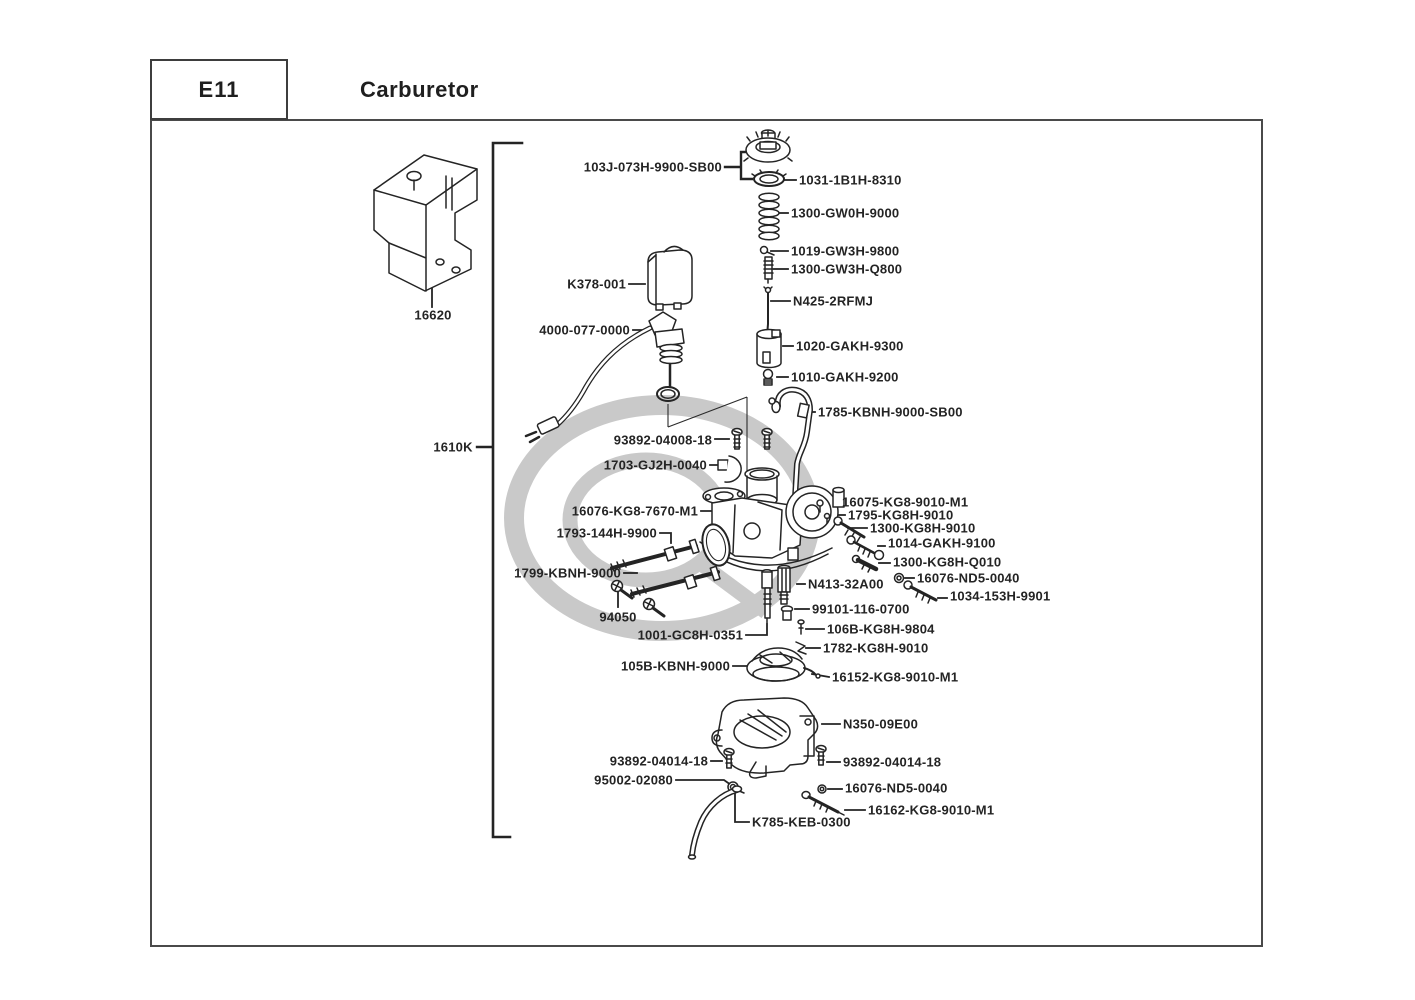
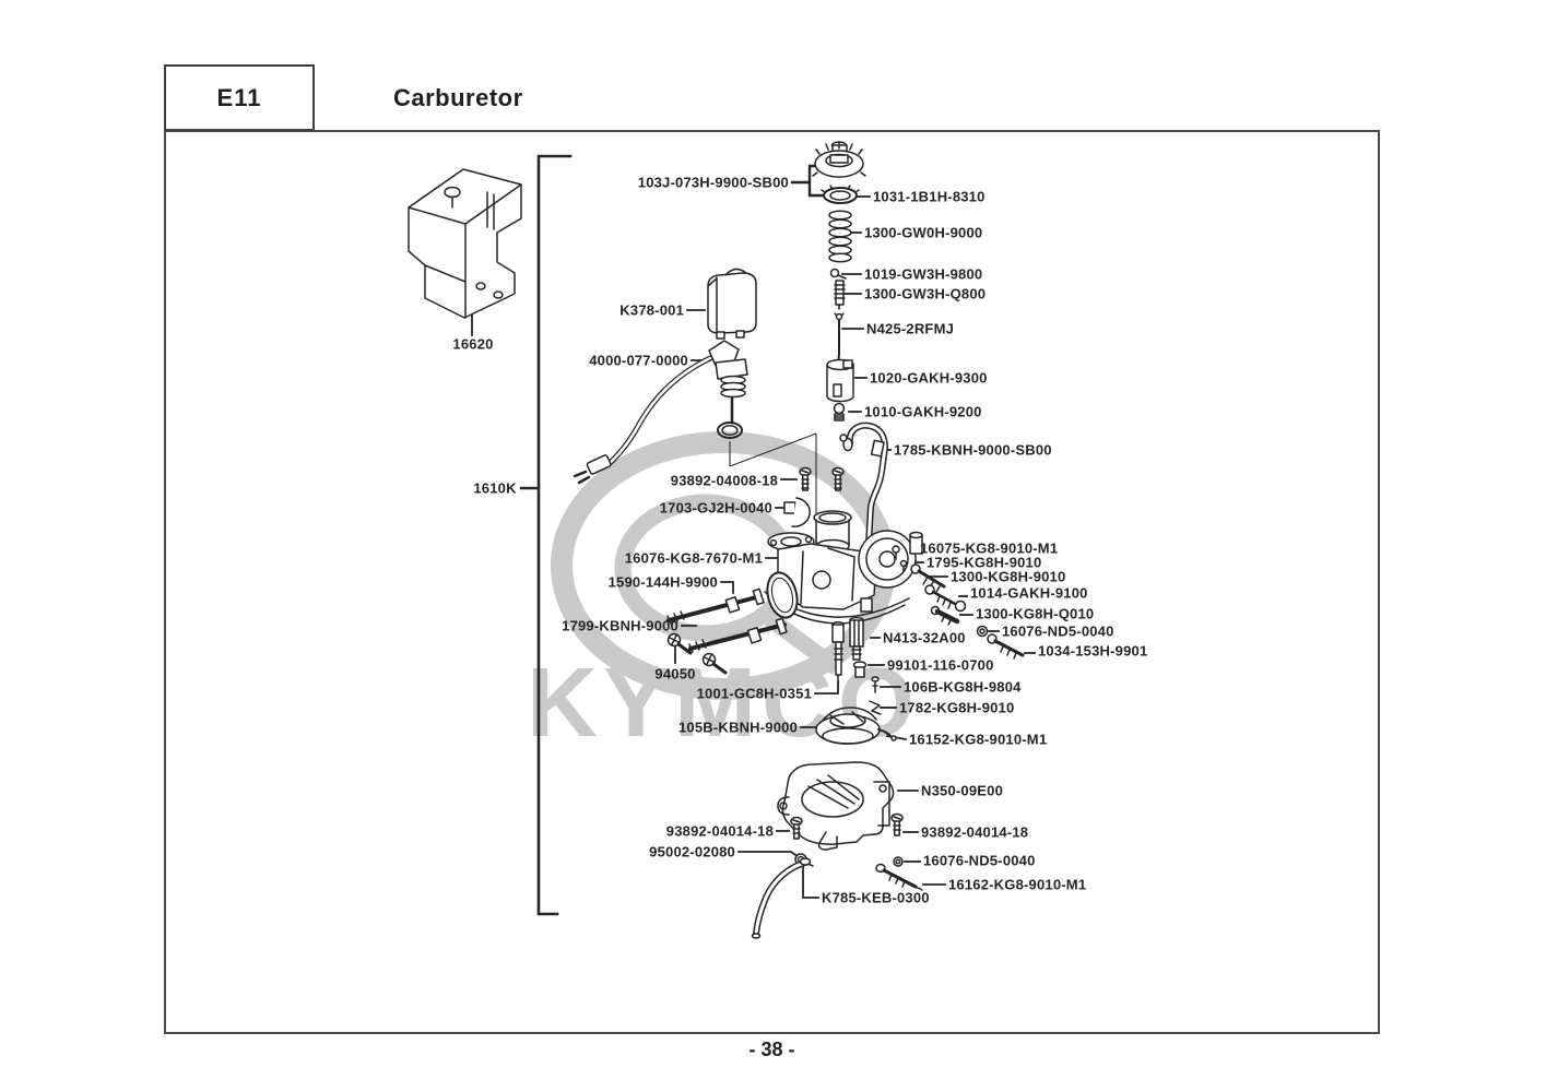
  E11
  Carburetor
+ KYMCO
  103J-073H-9900-SB00
  1031-1B1H-8310
  1300-GW0H-9000
  1019-GW3H-9800
  1300-GW3H-Q800
  N425-2RFMJ
  K378-001
  16620
  4000-077-0000
  1020-GAKH-9300
  1010-GAKH-9200
  1785-KBNH-9000-SB00
  1610K
  93892-04008-18
  1703-GJ2H-0040
  16076-KG8-7670-M1
  16075-KG8-9010-M1
  1795-KG8H-9010
  1300-KG8H-9010
  1014-GAKH-9100
- 1793-144H-9900
+ 1590-144H-9900
  1300-KG8H-Q010
  16076-ND5-0040
  1799-KBNH-9000
  1034-153H-9901
  N413-32A00
  94050
  99101-116-0700
  106B-KG8H-9804
  1001-GC8H-0351
  1782-KG8H-9010
  105B-KBNH-9000
  16152-KG8-9010-M1
  N350-09E00
  93892-04014-18
  93892-04014-18
  95002-02080
  16076-ND5-0040
  16162-KG8-9010-M1
  K785-KEB-0300
+ - 38 -
